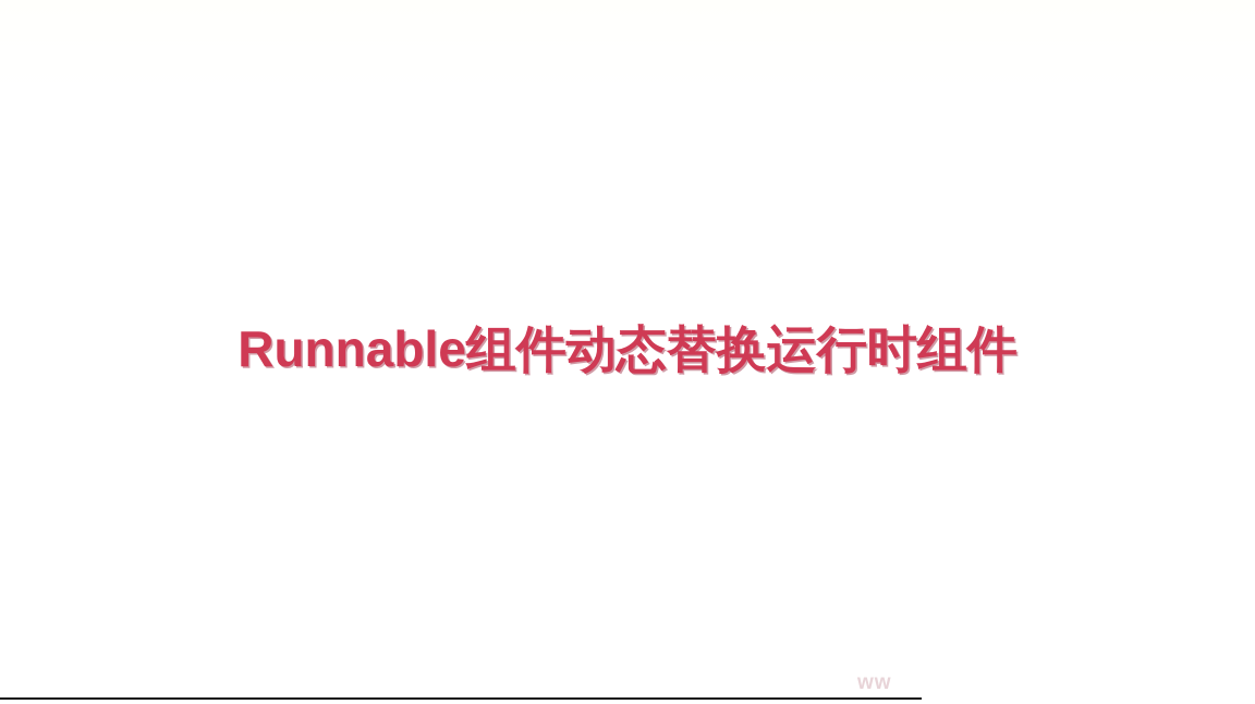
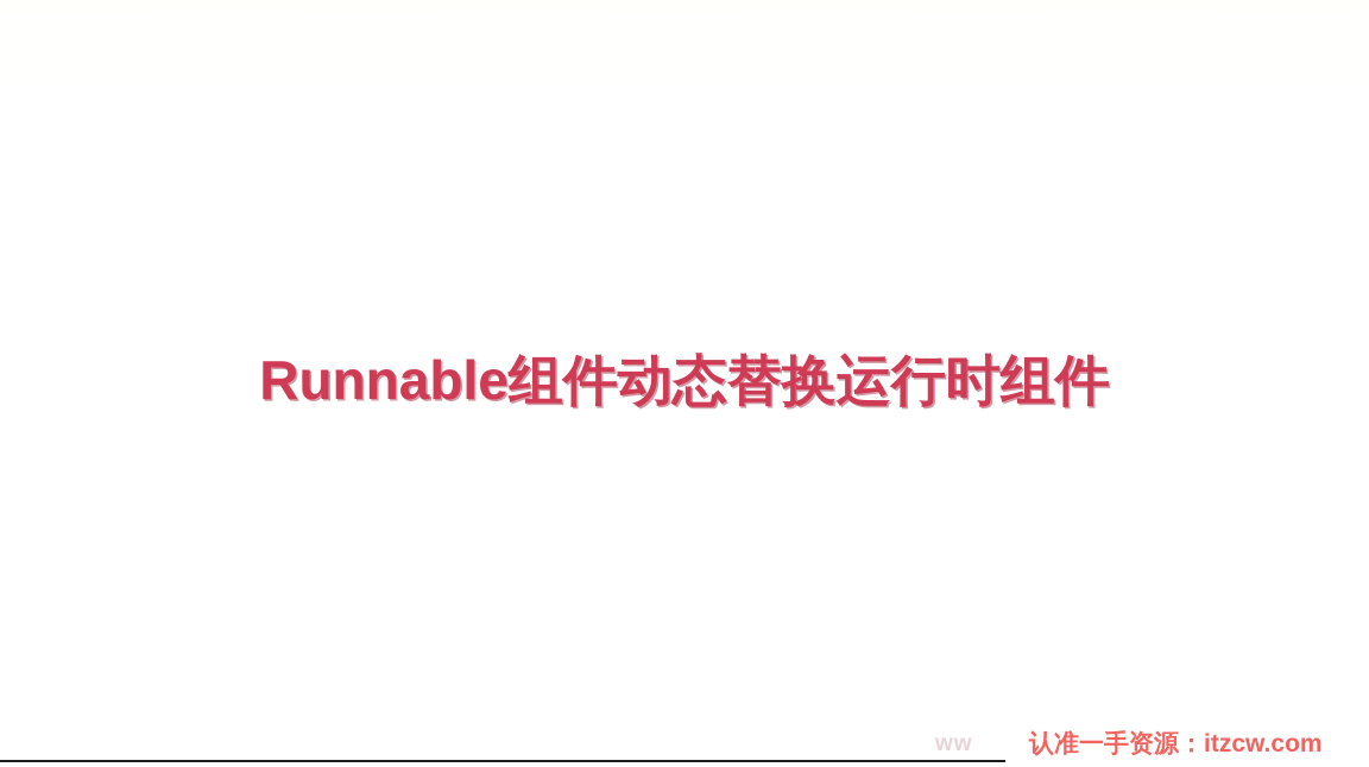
  Runnable组件动态替换运行时组件
  ww
+ 认准一手资源：itzcw.com
